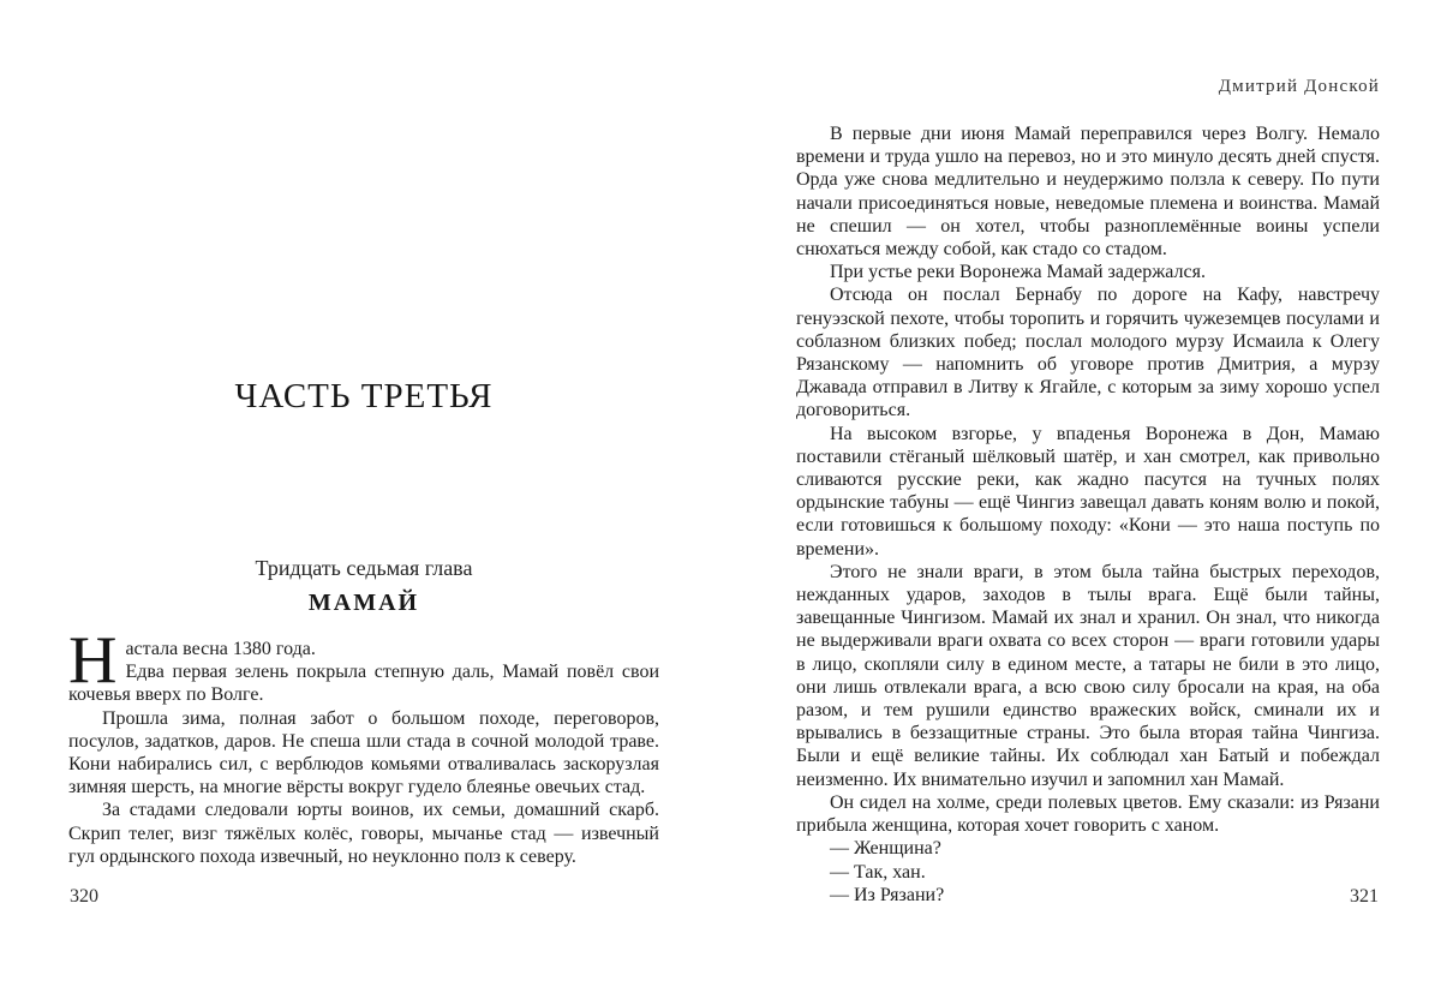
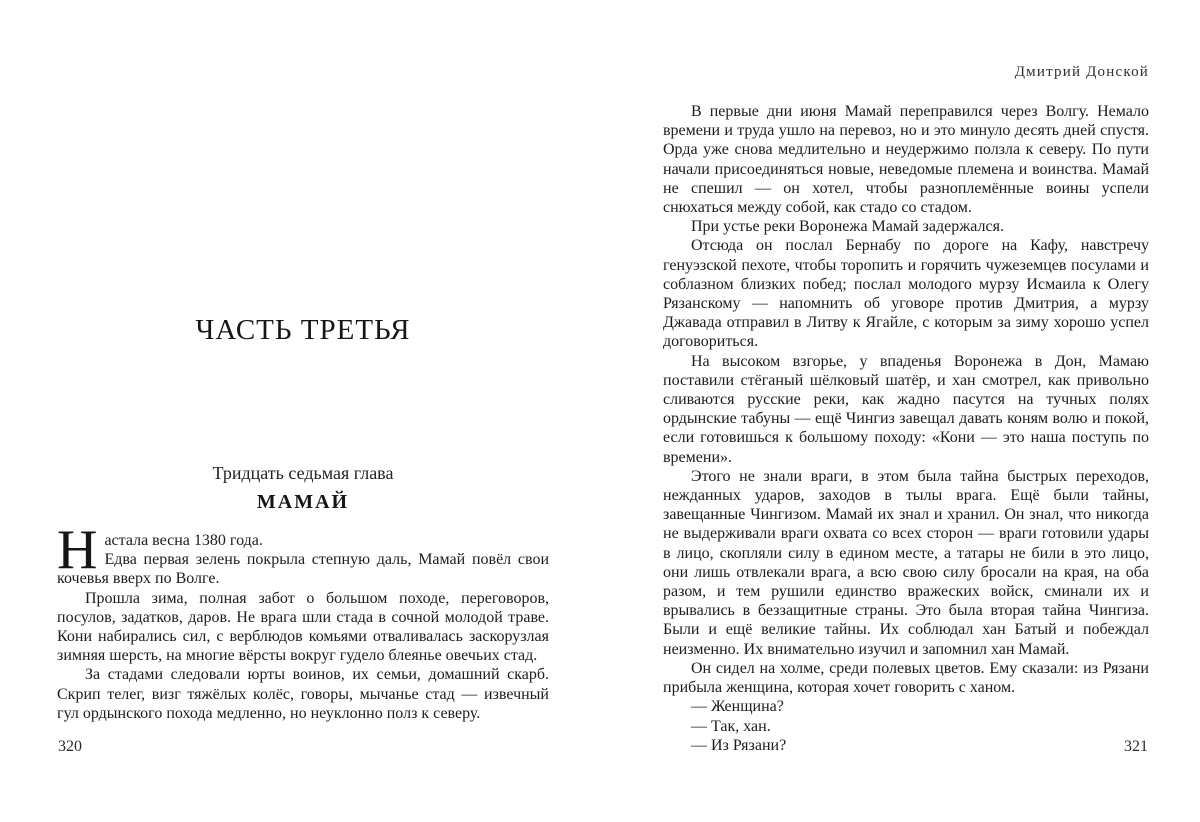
  ЧАСТЬ ТРЕТЬЯ
  Тридцать седьмая глава
  МАМАЙ
  Н
  астала весна 1380 года.
  Едва первая зелень покрыла степную даль, Мамай повёл свои кочевья вверх по Волге.
- Прошла зима, полная забот о большом походе, переговоров, посулов, задатков, даров. Не спеша шли стада в сочной молодой траве. Кони набирались сил, с верблюдов комьями отваливалась заскорузлая зимняя шерсть, на многие вёрсты вокруг гудело блеянье овечьих стад.
+ Прошла зима, полная забот о большом походе, переговоров, посулов, задатков, даров. Не врага шли стада в сочной молодой траве. Кони набирались сил, с верблюдов комьями отваливалась заскорузлая зимняя шерсть, на многие вёрсты вокруг гудело блеянье овечьих стад.
- За стадами следовали юрты воинов, их семьи, домашний скарб. Скрип телег, визг тяжёлых колёс, говоры, мычанье стад — извечный гул ордынского похода извечный, но неуклонно полз к северу.
+ За стадами следовали юрты воинов, их семьи, домашний скарб. Скрип телег, визг тяжёлых колёс, говоры, мычанье стад — извечный гул ордынского похода медленно, но неуклонно полз к северу.
  320
  Дмитрий Донской
  В первые дни июня Мамай переправился через Волгу. Немало времени и труда ушло на перевоз, но и это минуло десять дней спустя. Орда уже снова медлительно и неудержимо ползла к северу. По пути начали присоединяться новые, неведомые племена и воинства. Мамай не спешил — он хотел, чтобы разноплемённые воины успели снюхаться между собой, как стадо со стадом.
  При устье реки Воронежа Мамай задержался.
  Отсюда он послал Бернабу по дороге на Кафу, навстречу генуэзской пехоте, чтобы торопить и горячить чужеземцев посулами и соблазном близких побед; послал молодого мурзу Исмаила к Олегу Рязанскому — напомнить об уговоре против Дмитрия, а мурзу Джавада отправил в Литву к Ягайле, с которым за зиму хорошо успел договориться.
  На высоком взгорье, у впаденья Воронежа в Дон, Мамаю поставили стёганый шёлковый шатёр, и хан смотрел, как привольно сливаются русские реки, как жадно пасутся на тучных полях ордынские табуны — ещё Чингиз завещал давать коням волю и покой, если готовишься к большому походу: «Кони — это наша поступь по времени».
  Этого не знали враги, в этом была тайна быстрых переходов, нежданных ударов, заходов в тылы врага. Ещё были тайны, завещанные Чингизом. Мамай их знал и хранил. Он знал, что никогда не выдерживали враги охвата со всех сторон — враги готовили удары в лицо, скопляли силу в едином месте, а татары не били в это лицо, они лишь отвлекали врага, а всю свою силу бросали на края, на оба разом, и тем рушили единство вражеских войск, сминали их и врывались в беззащитные страны. Это была вторая тайна Чингиза. Были и ещё великие тайны. Их соблюдал хан Батый и побеждал неизменно. Их внимательно изучил и запомнил хан Мамай.
  Он сидел на холме, среди полевых цветов. Ему сказали: из Рязани прибыла женщина, которая хочет говорить с ханом.
  — Женщина?
  — Так, хан.
  — Из Рязани?
  321
